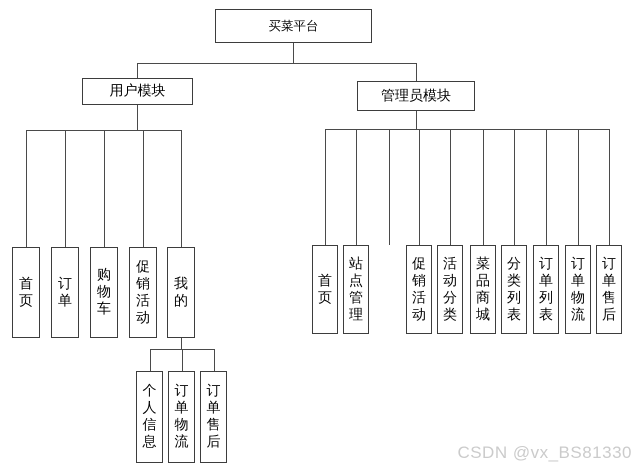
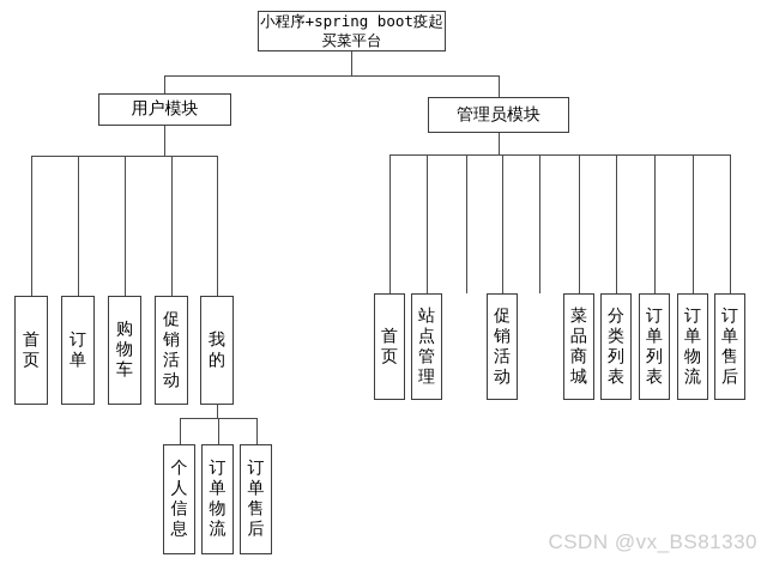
+ 小程序+spring boot疫起
  买菜平台
  用户模块
  管理员模块
  首页
  订单
  购物车
  促销活动
  我的
  个人信息
  订单物流
  订单售后
  首页
  站点管理
  促销活动
- 活动分类
  菜品商城
  分类列表
  订单列表
  订单物流
  订单售后
  CSDN @vx_BS81330
